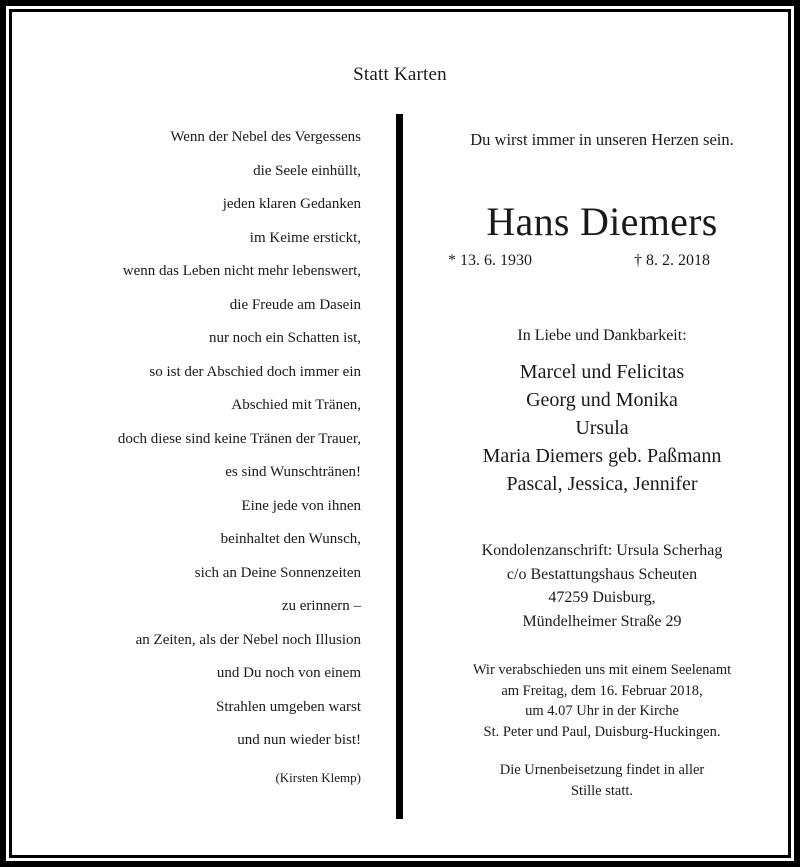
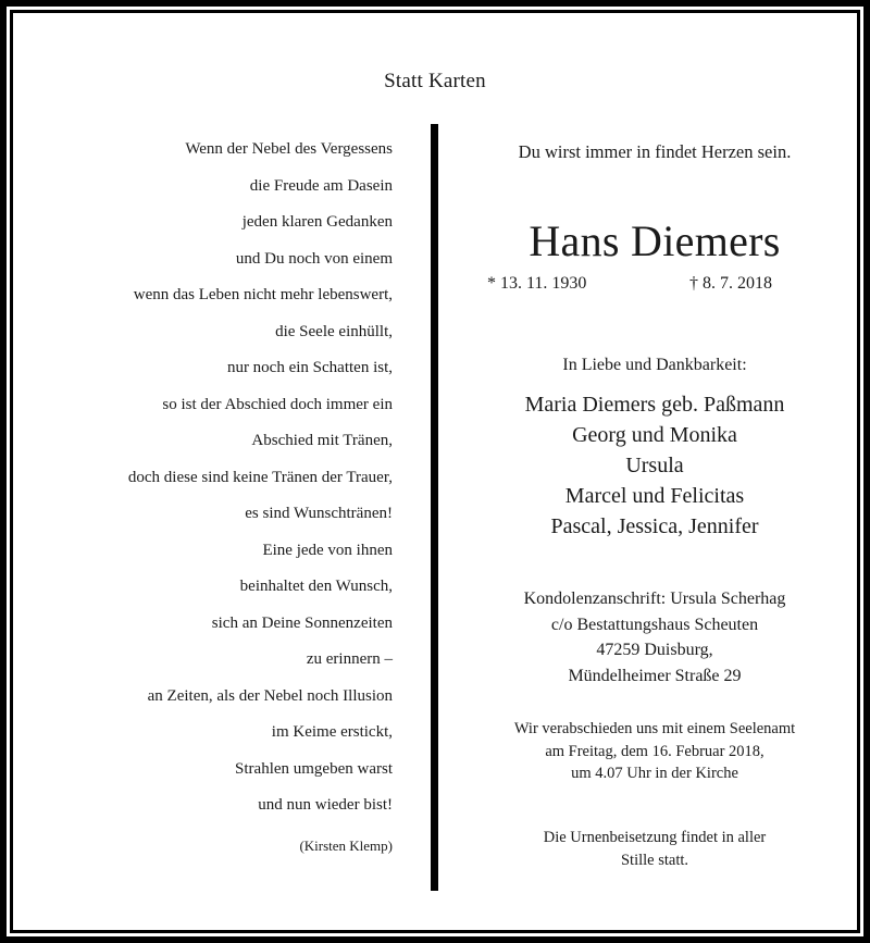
  Statt Karten
  Wenn der Nebel des Vergessens
- die Seele einhüllt,
+ die Freude am Dasein
  jeden klaren Gedanken
- im Keime erstickt,
+ und Du noch von einem
  wenn das Leben nicht mehr lebenswert,
- die Freude am Dasein
+ die Seele einhüllt,
  nur noch ein Schatten ist,
  so ist der Abschied doch immer ein
  Abschied mit Tränen,
  doch diese sind keine Tränen der Trauer,
  es sind Wunschtränen!
  Eine jede von ihnen
  beinhaltet den Wunsch,
  sich an Deine Sonnenzeiten
  zu erinnern –
  an Zeiten, als der Nebel noch Illusion
- und Du noch von einem
+ im Keime erstickt,
  Strahlen umgeben warst
  und nun wieder bist!
  (Kirsten Klemp)
- Du wirst immer in unseren Herzen sein.
+ Du wirst immer in findet Herzen sein.
  Hans Diemers
- * 13. 6. 1930
+ * 13. 11. 1930
- † 8. 2. 2018
+ † 8. 7. 2018
  In Liebe und Dankbarkeit:
- Marcel und Felicitas
+ Maria Diemers geb. Paßmann
  Georg und Monika
  Ursula
- Maria Diemers geb. Paßmann
+ Marcel und Felicitas
  Pascal, Jessica, Jennifer
  Kondolenzanschrift: Ursula Scherhag
  c/o Bestattungshaus Scheuten
  47259 Duisburg,
  Mündelheimer Straße 29
  Wir verabschieden uns mit einem Seelenamt
  am Freitag, dem 16. Februar 2018,
  um 4.07 Uhr in der Kirche
- St. Peter und Paul, Duisburg-Huckingen.
  Die Urnenbeisetzung findet in aller
  Stille statt.
